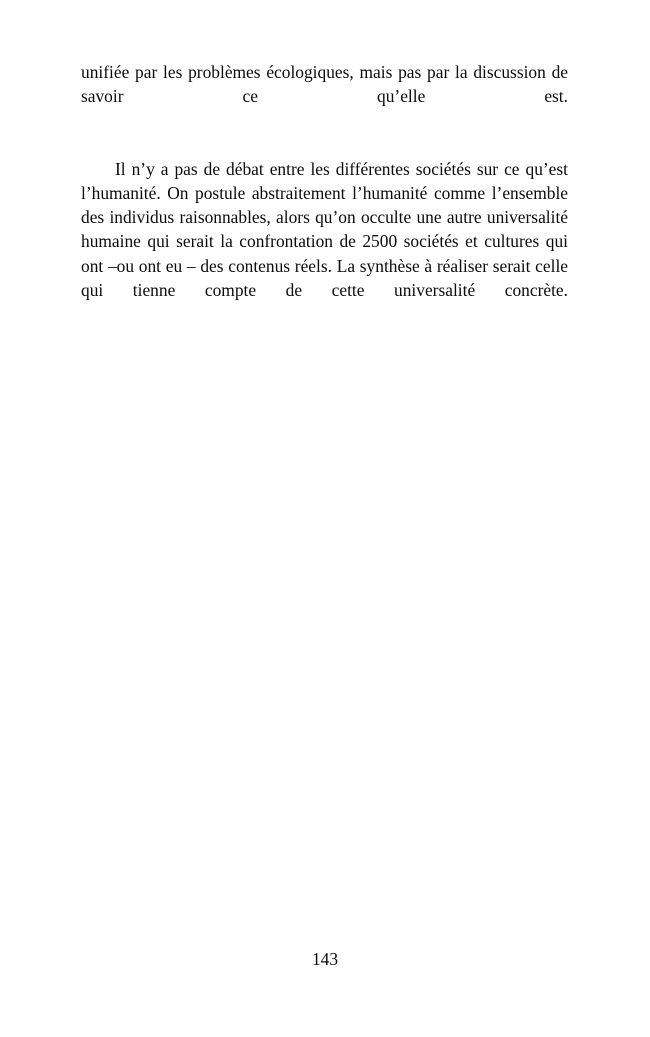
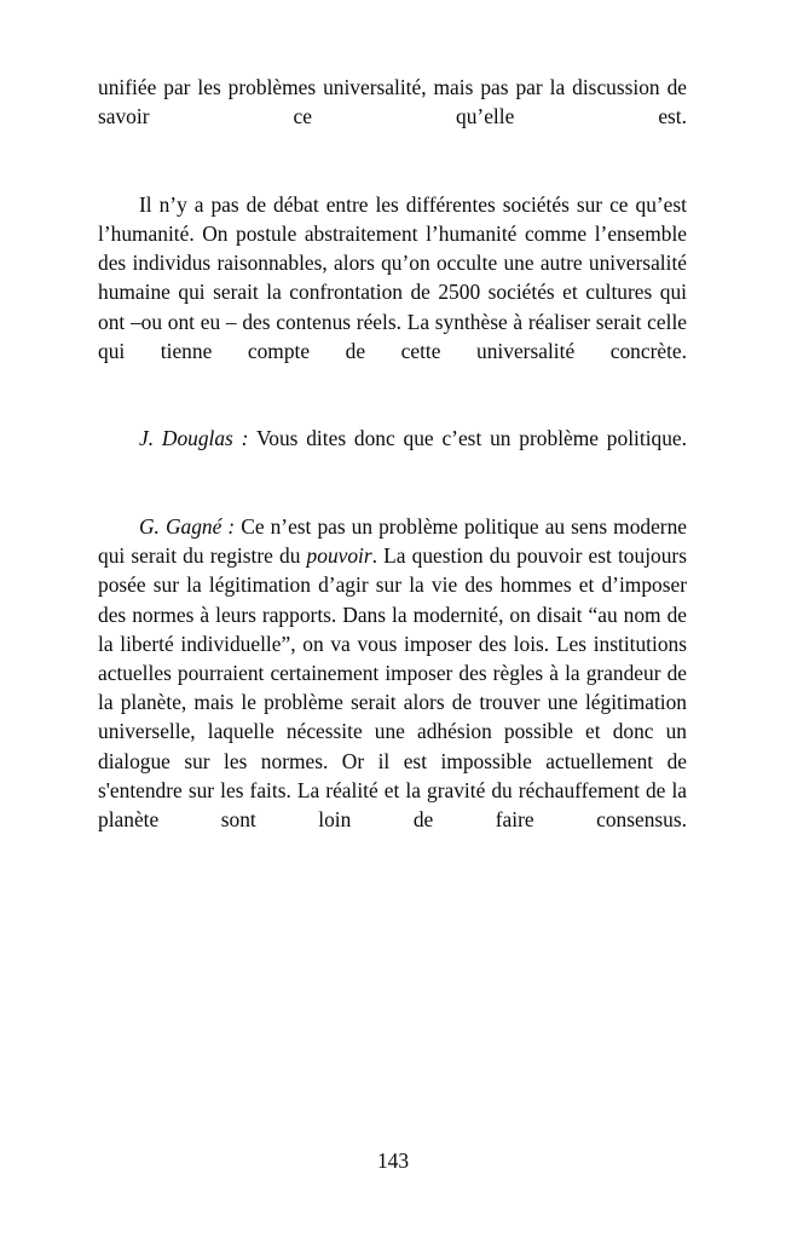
- unifiée par les problèmes écologiques, mais pas par la discussion de savoir ce qu’elle est.
+ unifiée par les problèmes universalité, mais pas par la discussion de savoir ce qu’elle est.
  Il n’y a pas de débat entre les différentes sociétés sur ce qu’est l’humanité. On postule abstraitement l’humanité comme l’ensemble des individus raisonnables, alors qu’on occulte une autre universalité humaine qui serait la confrontation de 2500 sociétés et cultures qui ont –ou ont eu – des contenus réels. La synthèse à réaliser serait celle qui tienne compte de cette universalité concrète.
+ J. Douglas : Vous dites donc que c’est un problème politique.
+ G. Gagné : Ce n’est pas un problème politique au sens moderne qui serait du registre du pouvoir. La question du pouvoir est toujours posée sur la légitimation d’agir sur la vie des hommes et d’imposer des normes à leurs rapports. Dans la modernité, on disait “au nom de la liberté individuelle”, on va vous imposer des lois. Les institutions actuelles pourraient certainement imposer des règles à la grandeur de la planète, mais le problème serait alors de trouver une légitimation universelle, laquelle nécessite une adhésion possible et donc un dialogue sur les normes. Or il est impossible actuellement de s'entendre sur les faits. La réalité et la gravité du réchauffement de la planète sont loin de faire consensus.
  143
